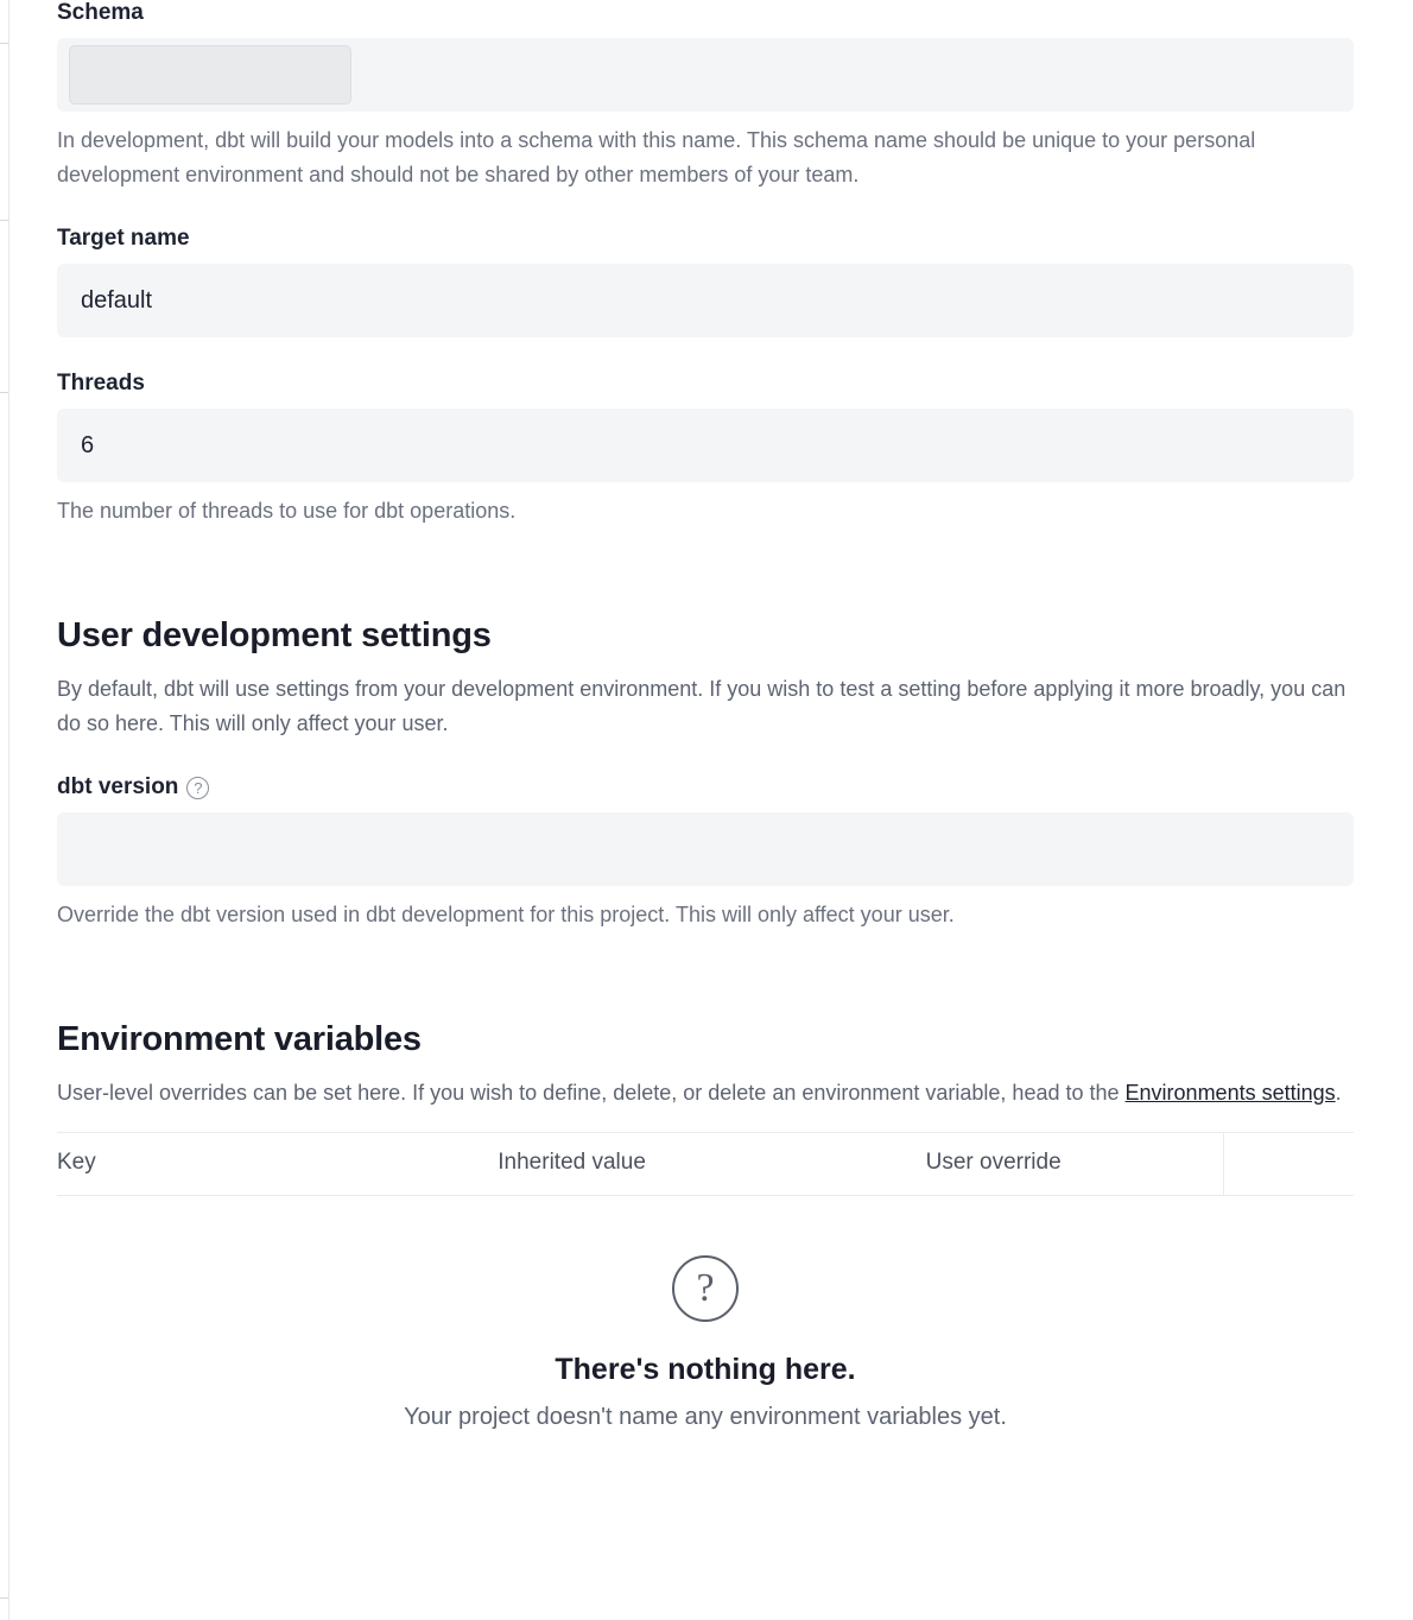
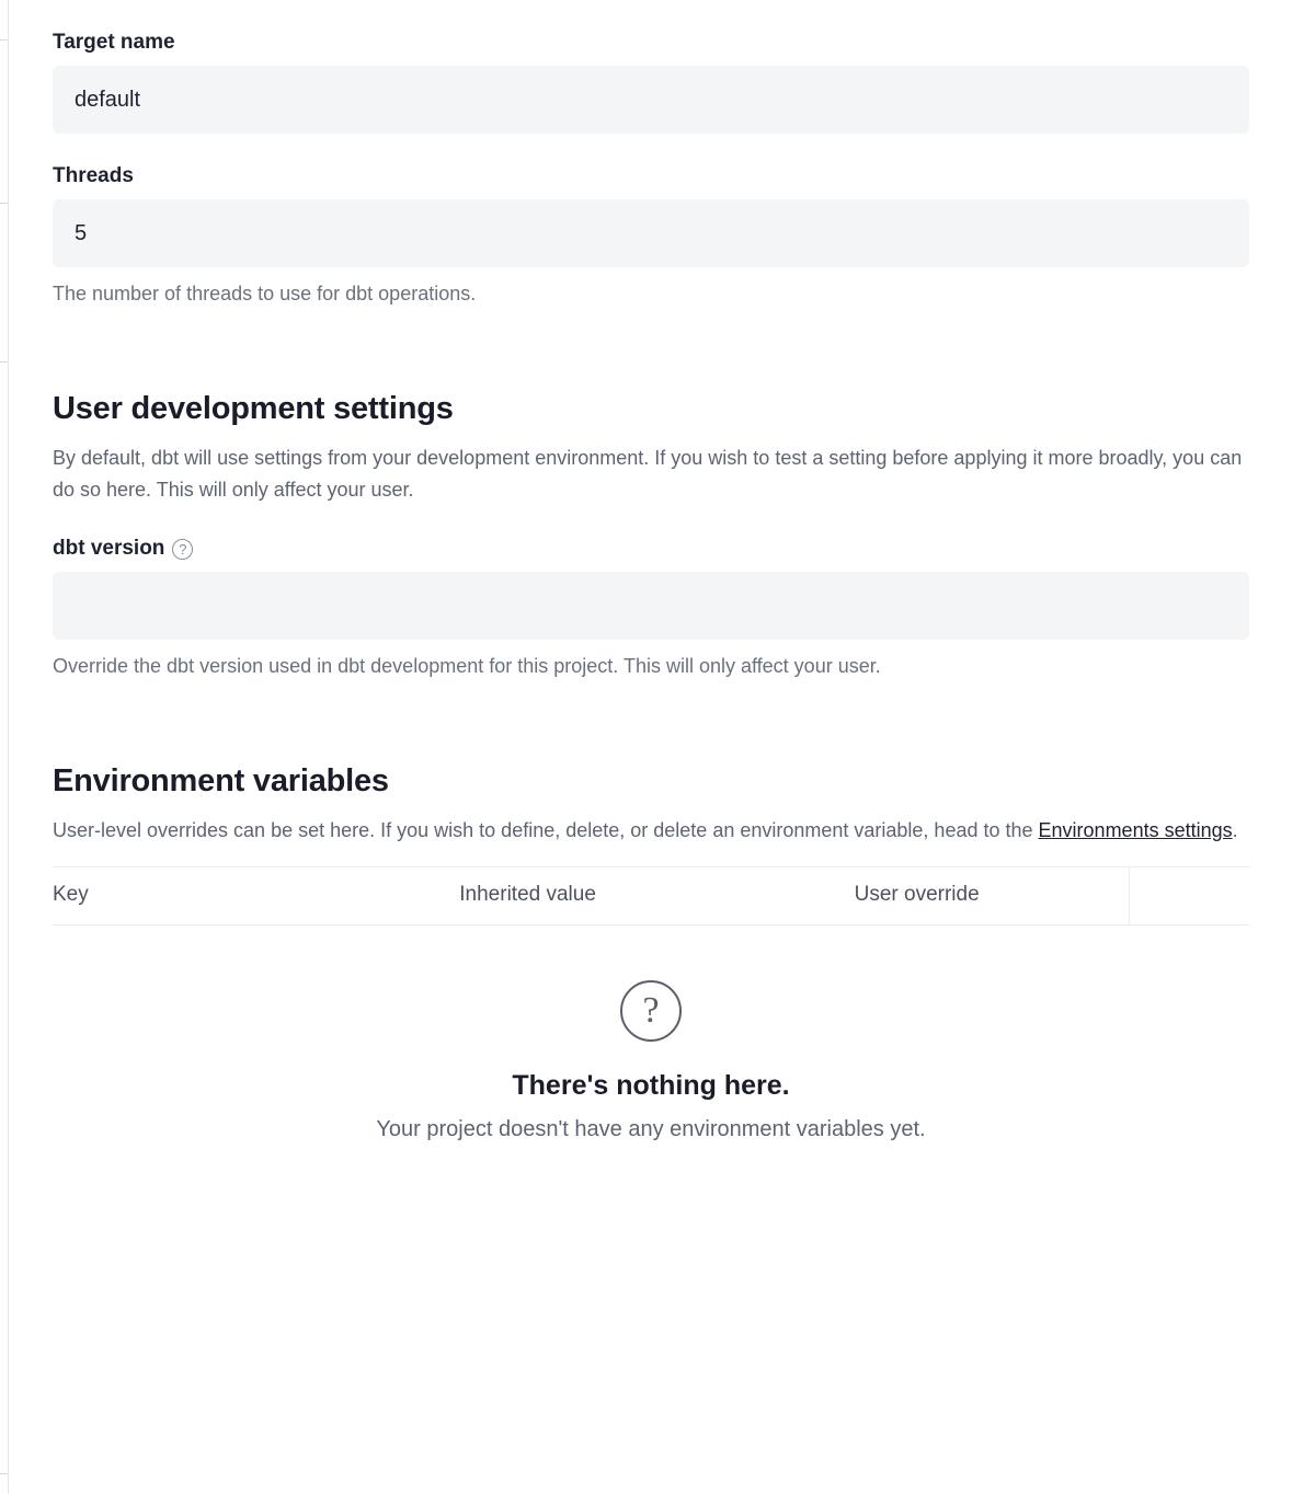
- Schema
- In development, dbt will build your models into a schema with this name. This schema name should be unique to your personal development environment and should not be shared by other members of your team.
  Target name
  default
  Threads
- 6
+ 5
  The number of threads to use for dbt operations.
  User development settings
  By default, dbt will use settings from your development environment. If you wish to test a setting before applying it more broadly, you can do so here. This will only affect your user.
  dbt version
  ?
  Override the dbt version used in dbt development for this project. This will only affect your user.
  Environment variables
  User-level overrides can be set here. If you wish to define, delete, or delete an environment variable, head to the Environments settings.
  Key	Inherited value	User override
  ?
  There's nothing here.
- Your project doesn't name any environment variables yet.
+ Your project doesn't have any environment variables yet.
